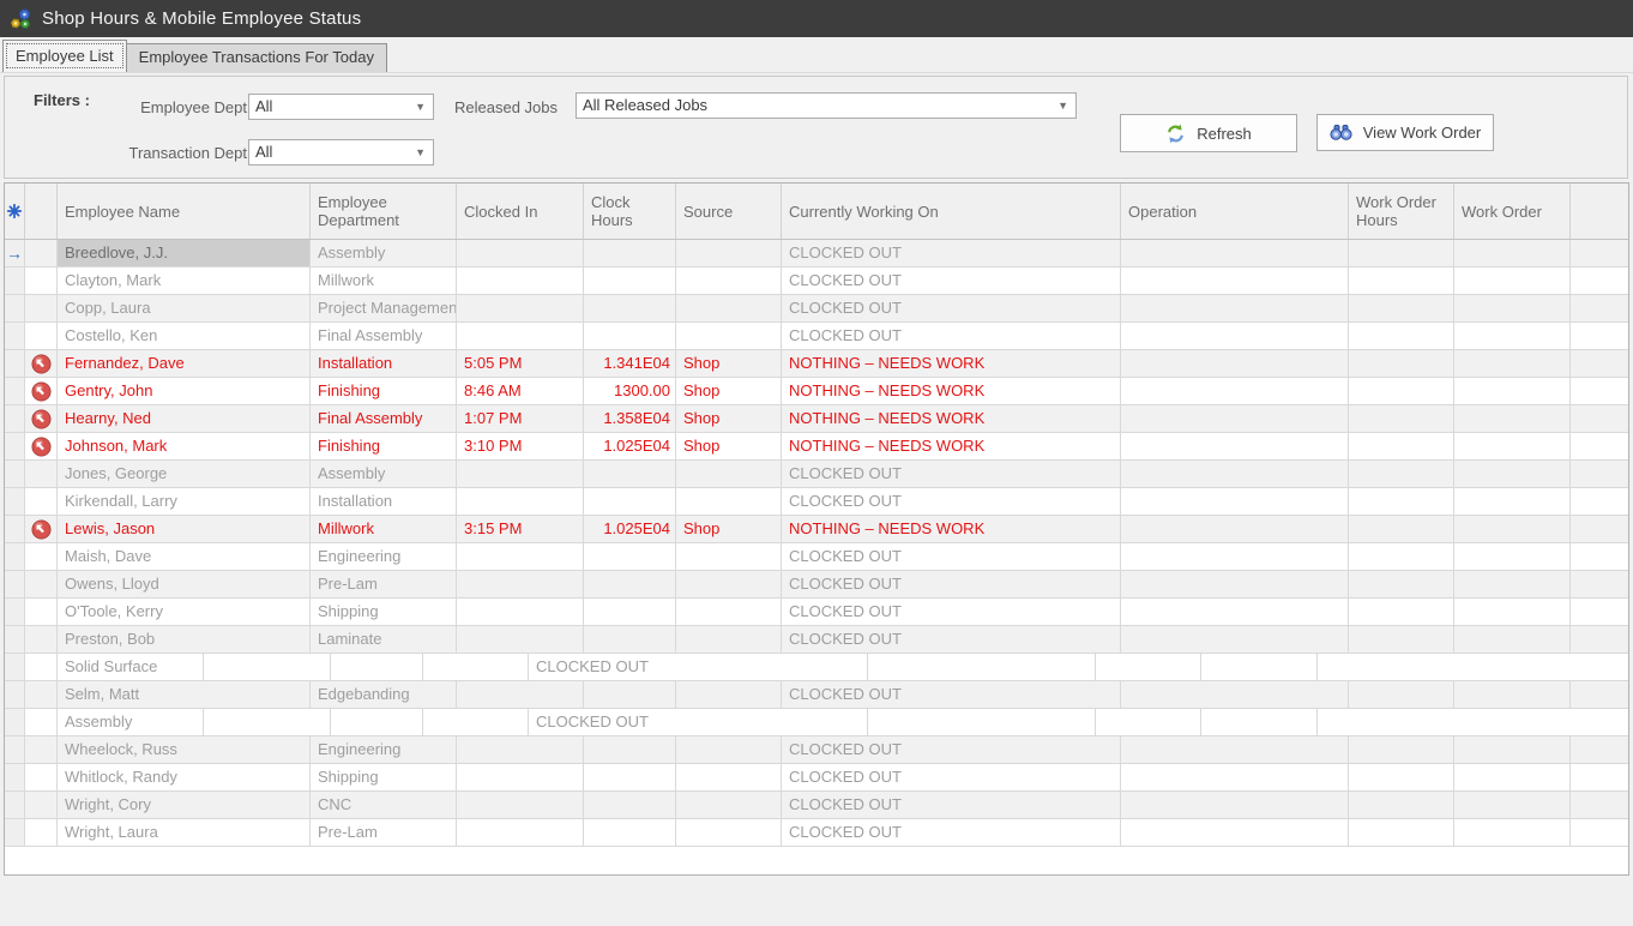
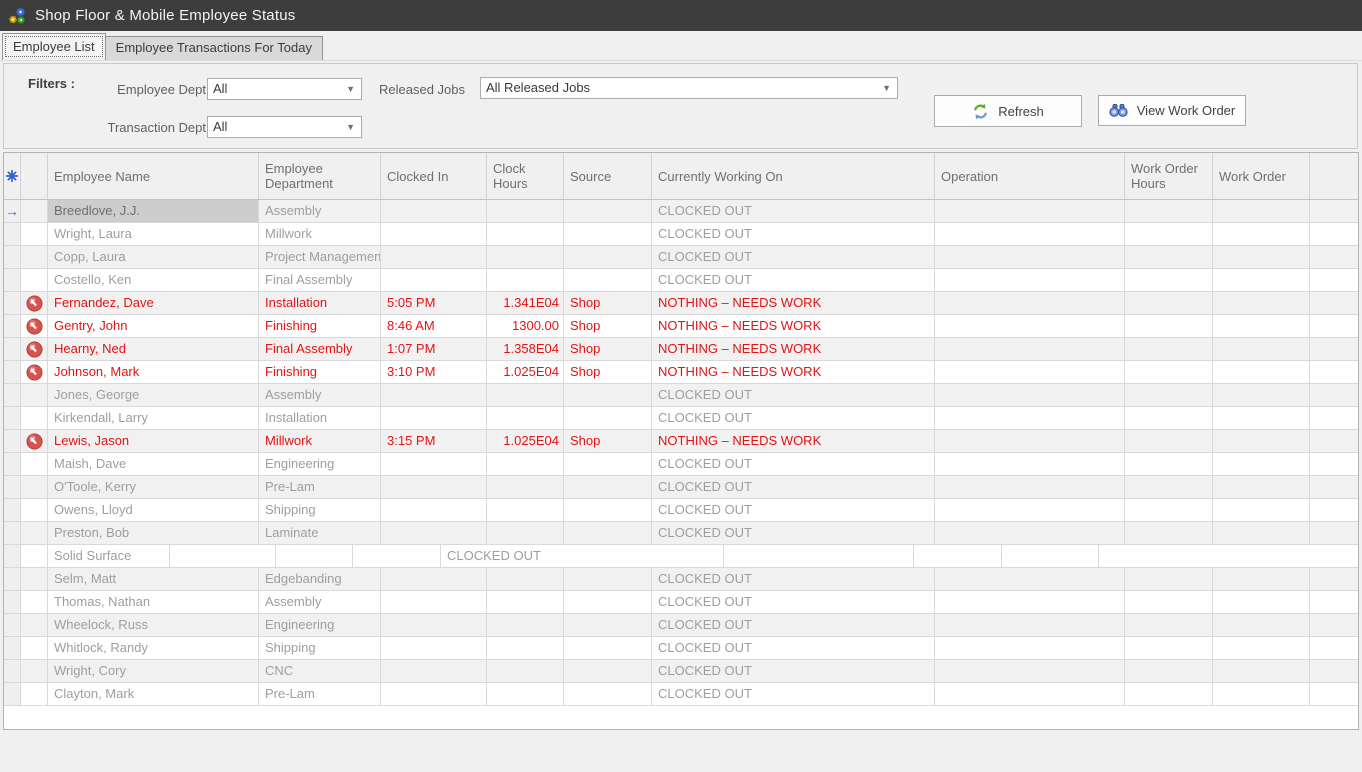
- Shop Hours & Mobile Employee Status
+ Shop Floor & Mobile Employee Status
  Employee List
  Employee Transactions For Today
  Filters :
  Employee Dept
  All
  ▼
  Released Jobs
  All Released Jobs
  ▼
  Transaction Dept
  All
  ▼
  Refresh
  View Work Order
  Employee Name
  Employee Department
  Clocked In
  Clock Hours
  Source
  Currently Working On
  Operation
  Work Order Hours
  Work Order
  →
  Breedlove, J.J.
  Assembly
  CLOCKED OUT
- Clayton, Mark
+ Wright, Laura
  Millwork
  CLOCKED OUT
  Copp, Laura
  Project Managemen
  CLOCKED OUT
  Costello, Ken
  Final Assembly
  CLOCKED OUT
  Fernandez, Dave
  Installation
  5:05 PM
  1.341E04
  Shop
  NOTHING – NEEDS WORK
  Gentry, John
  Finishing
  8:46 AM
  1300.00
  Shop
  NOTHING – NEEDS WORK
  Hearny, Ned
  Final Assembly
  1:07 PM
  1.358E04
  Shop
  NOTHING – NEEDS WORK
  Johnson, Mark
  Finishing
  3:10 PM
  1.025E04
  Shop
  NOTHING – NEEDS WORK
  Jones, George
  Assembly
  CLOCKED OUT
  Kirkendall, Larry
  Installation
  CLOCKED OUT
  Lewis, Jason
  Millwork
  3:15 PM
  1.025E04
  Shop
  NOTHING – NEEDS WORK
  Maish, Dave
  Engineering
  CLOCKED OUT
- Owens, Lloyd
+ O'Toole, Kerry
  Pre-Lam
  CLOCKED OUT
- O'Toole, Kerry
+ Owens, Lloyd
  Shipping
  CLOCKED OUT
  Preston, Bob
  Laminate
  CLOCKED OUT
  Solid Surface
  CLOCKED OUT
  Selm, Matt
  Edgebanding
  CLOCKED OUT
+ Thomas, Nathan
  Assembly
  CLOCKED OUT
  Wheelock, Russ
  Engineering
  CLOCKED OUT
  Whitlock, Randy
  Shipping
  CLOCKED OUT
  Wright, Cory
  CNC
  CLOCKED OUT
- Wright, Laura
+ Clayton, Mark
  Pre-Lam
  CLOCKED OUT
